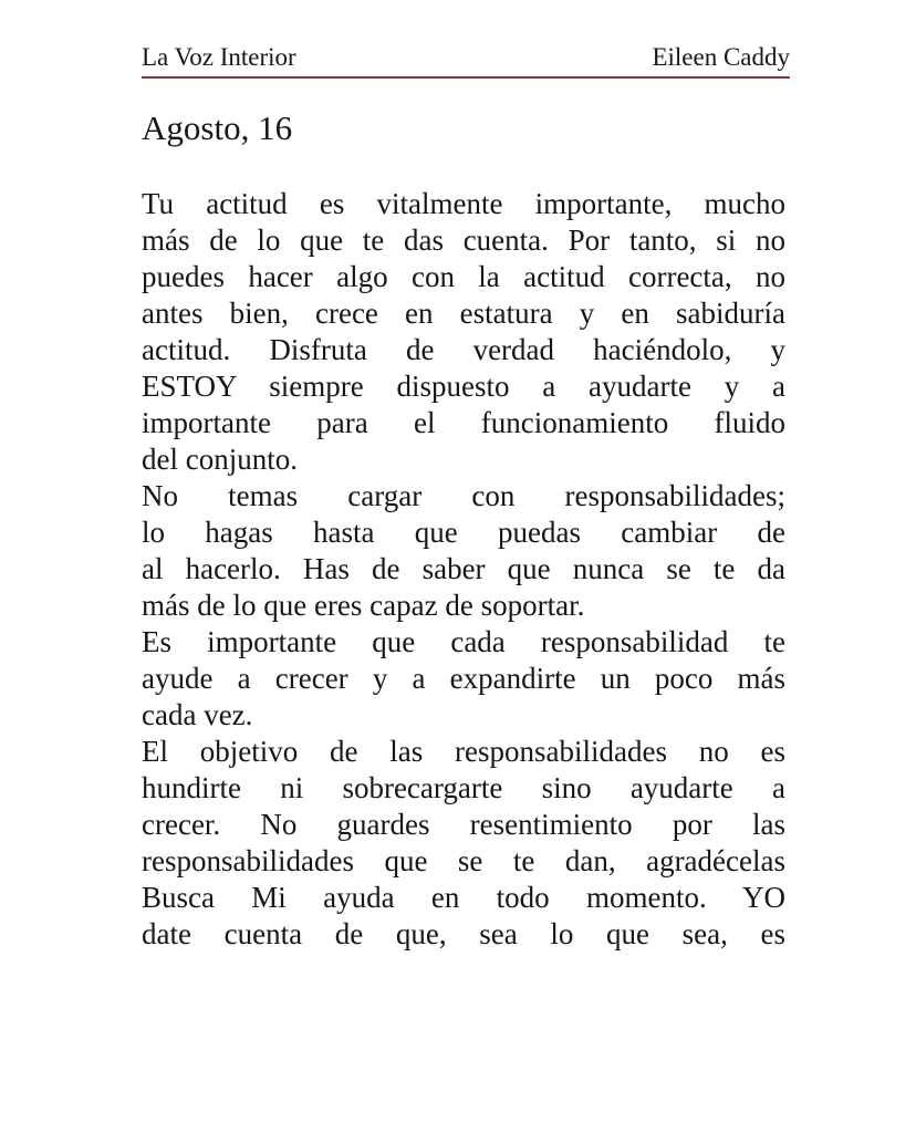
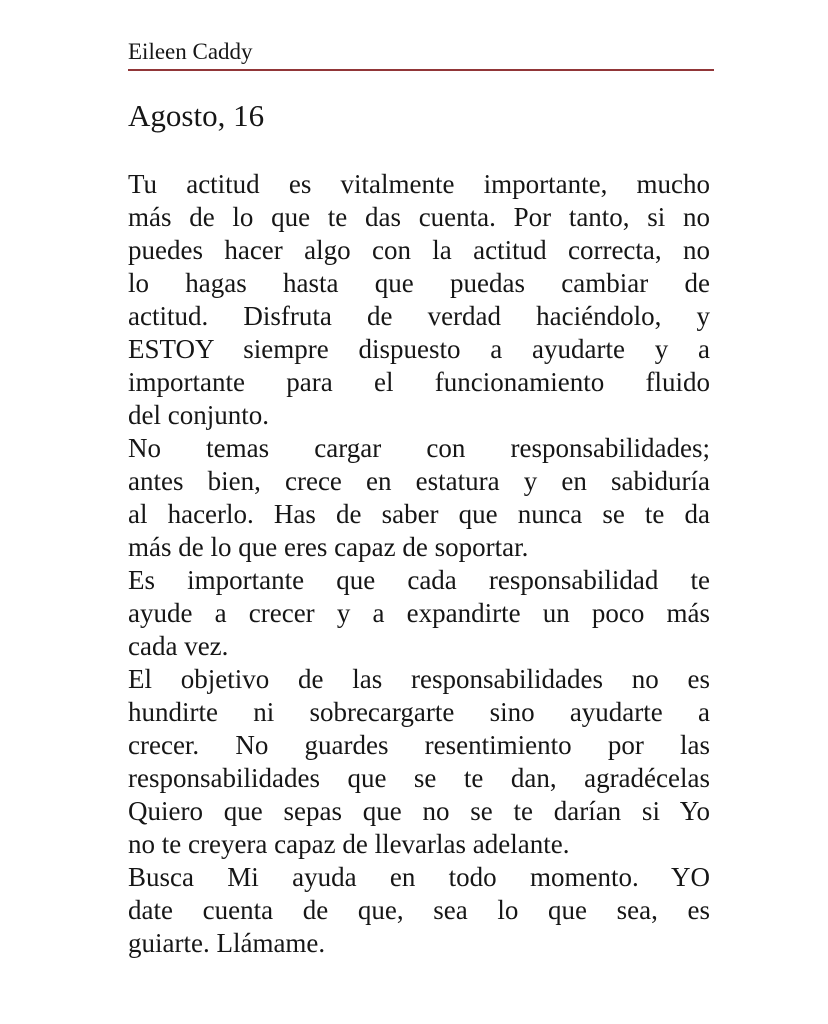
- La Voz Interior
  Eileen Caddy
  Agosto, 16
  Tu actitud es vitalmente importante, mucho
  más de lo que te das cuenta. Por tanto, si no
  puedes hacer algo con la actitud correcta, no
- antes bien, crece en estatura y en sabiduría
+ lo hagas hasta que puedas cambiar de
  actitud. Disfruta de verdad haciéndolo, y
  ESTOY siempre dispuesto a ayudarte y a
  importante para el funcionamiento fluido
  del conjunto.
  No temas cargar con responsabilidades;
- lo hagas hasta que puedas cambiar de
+ antes bien, crece en estatura y en sabiduría
  al hacerlo. Has de saber que nunca se te da
  más de lo que eres capaz de soportar.
  Es importante que cada responsabilidad te
  ayude a crecer y a expandirte un poco más
  cada vez.
  El objetivo de las responsabilidades no es
  hundirte ni sobrecargarte sino ayudarte a
  crecer. No guardes resentimiento por las
  responsabilidades que se te dan, agradécelas
+ Quiero que sepas que no se te darían si Yo
+ no te creyera capaz de llevarlas adelante.
  Busca Mi ayuda en todo momento. YO
  date cuenta de que, sea lo que sea, es
+ guiarte. Llámame.
